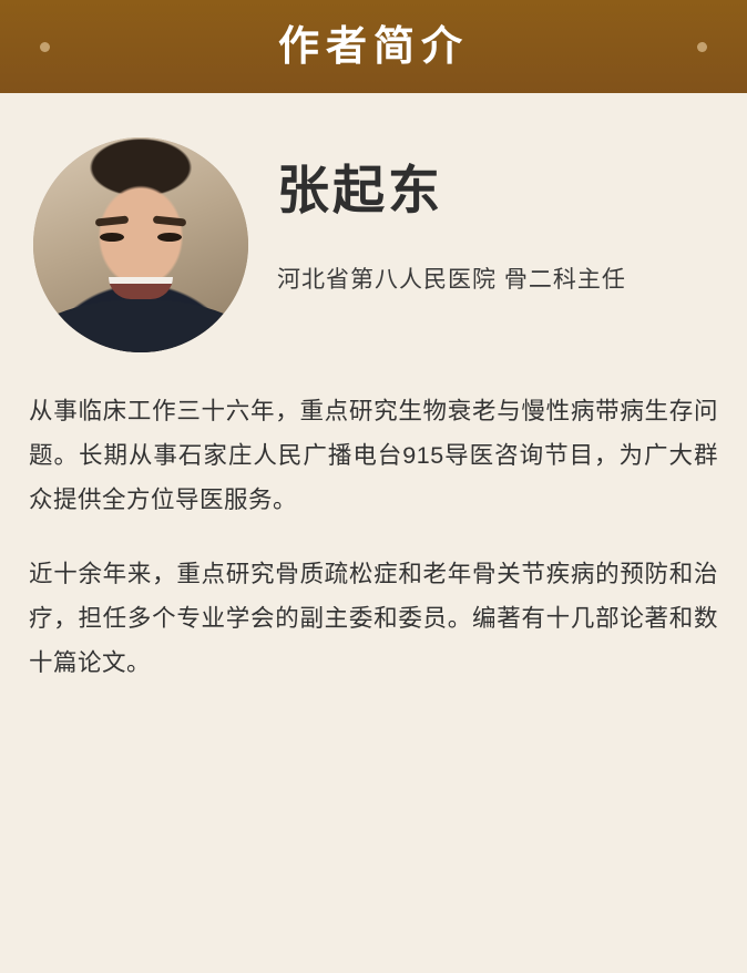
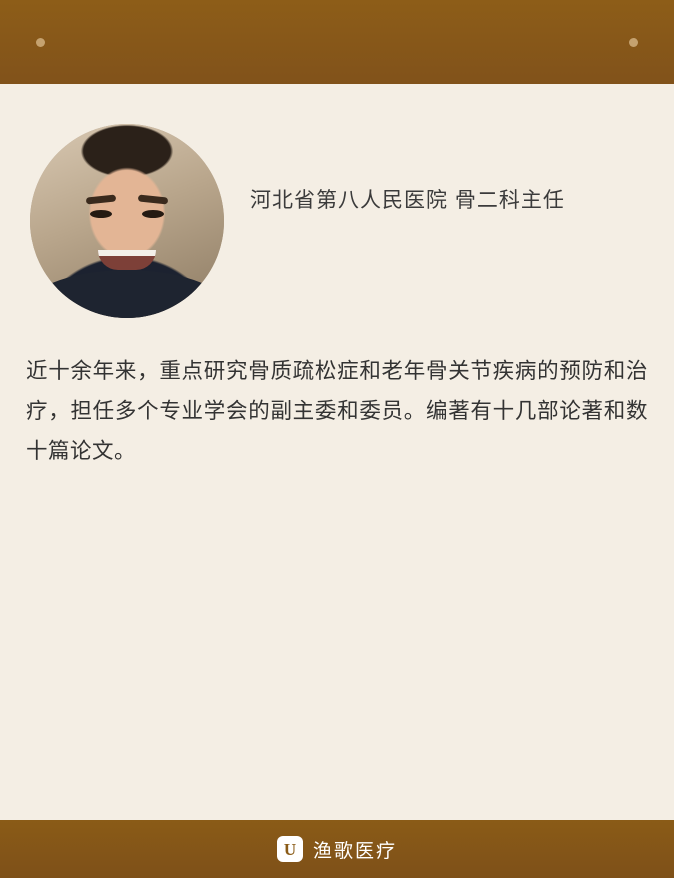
- 作者简介
- 张起东
  河北省第八人民医院 骨二科主任
- 从事临床工作三十六年，重点研究生物衰老与慢性病带病生存问题。长期从事石家庄人民广播电台915导医咨询节目，为广大群众提供全方位导医服务。
  近十余年来，重点研究骨质疏松症和老年骨关节疾病的预防和治疗，担任多个专业学会的副主委和委员。编著有十几部论著和数十篇论文。
+ U
+ 渔歌医疗
